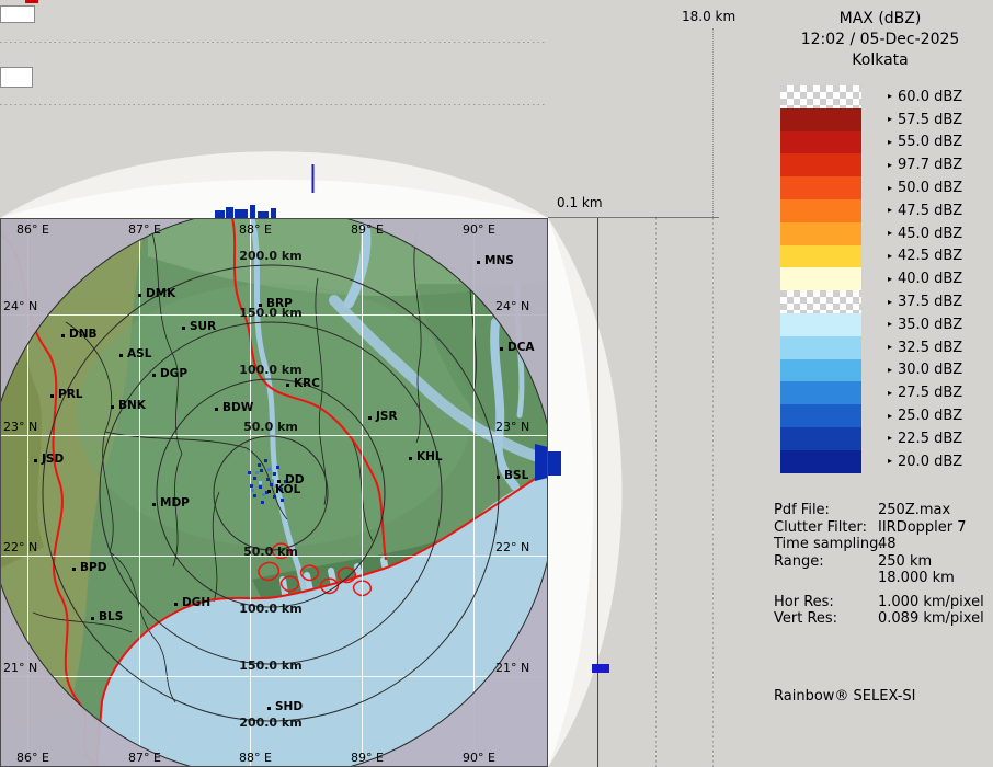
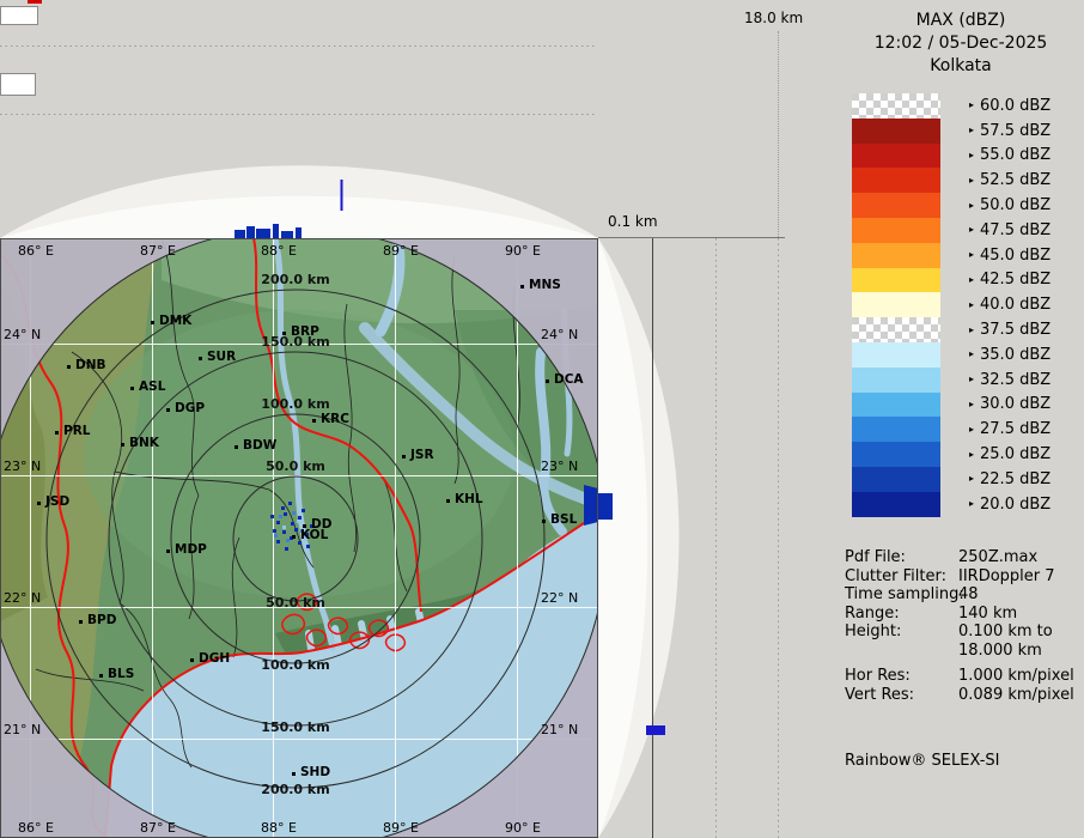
  18.0 km
  0.1 km
  86° E
  86° E
  87° E
  87° E
  88° E
  88° E
  89° E
  89° E
  90° E
  90° E
  24° N
  24° N
  23° N
  23° N
  22° N
  22° N
  21° N
  21° N
  50.0 km
  50.0 km
  100.0 km
  100.0 km
  150.0 km
  150.0 km
  200.0 km
  200.0 km
  MNS
  DMK
  BRP
  SUR
  DNB
  DCA
  ASL
  DGP
  KRC
  PRL
  BNK
  BDW
  JSR
  KHL
  JSD
  BSL
  DD
  KOL
  MDP
  BPD
  DGH
  BLS
  SHD
  MAX (dBZ)
  12:02 / 05-Dec-2025
  Kolkata
  ▸
  60.0 dBZ
  ▸
  57.5 dBZ
  ▸
  55.0 dBZ
  ▸
- 97.7 dBZ
+ 52.5 dBZ
  ▸
  50.0 dBZ
  ▸
  47.5 dBZ
  ▸
  45.0 dBZ
  ▸
  42.5 dBZ
  ▸
  40.0 dBZ
  ▸
  37.5 dBZ
  ▸
  35.0 dBZ
  ▸
  32.5 dBZ
  ▸
  30.0 dBZ
  ▸
  27.5 dBZ
  ▸
  25.0 dBZ
  ▸
  22.5 dBZ
  ▸
  20.0 dBZ
  Pdf File:
  250Z.max
  Clutter Filter:
  IIRDoppler 7
  Time sampling
  48
  Range:
- 250 km
+ 140 km
+ Height:
+ 0.100 km to
  18.000 km
  Hor Res:
  1.000 km/pixel
  Vert Res:
  0.089 km/pixel
  Rainbow® SELEX-SI
